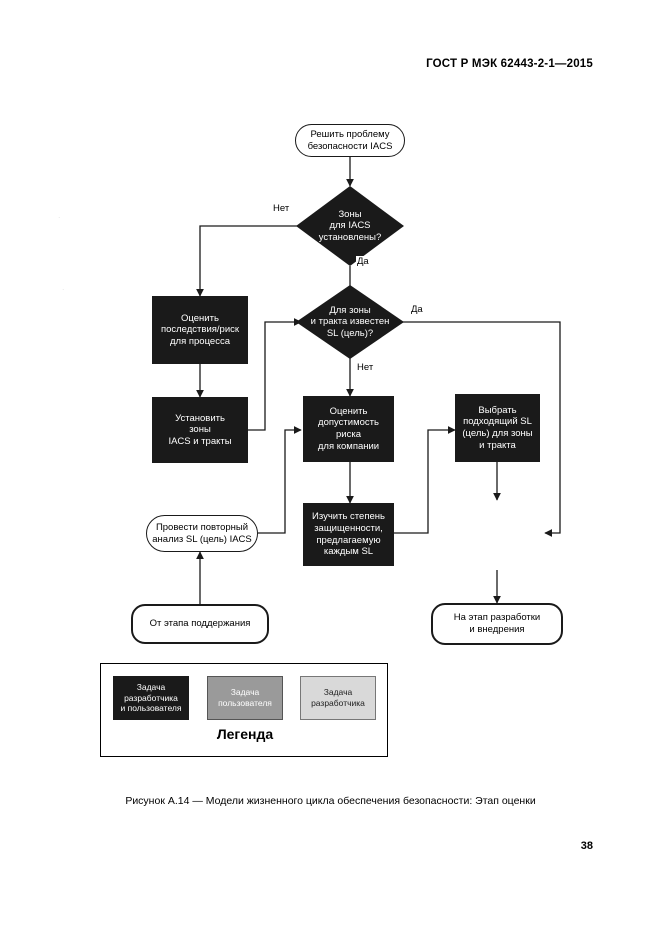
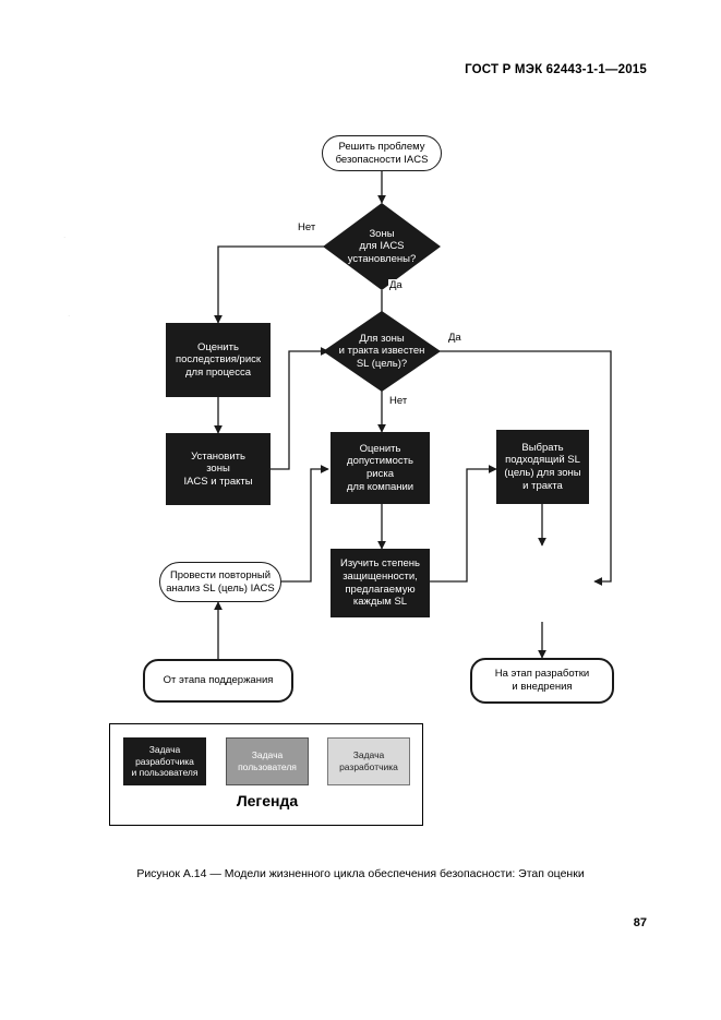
- ГОСТ Р МЭК 62443-2-1—2015
+ ГОСТ Р МЭК 62443-1-1—2015
  Решить проблему
  безопасности IACS
  Зоны
  для IACS
  установлены?
  Оценить
  последствия/риск
  для процесса
  Установить
  зоны
  IACS и тракты
  Для зоны
  и тракта известен
  SL (цель)?
  Оценить
  допустимость
  риска
  для компании
  Выбрать
  подходящий SL
  (цель) для зоны
  и тракта
  Изучить степень
  защищенности,
  предлагаемую
  каждым SL
  Провести повторный
  анализ SL (цель) IACS
  От этапа поддержания
  На этап разработки
  и внедрения
  Нет
  Да
  Да
  Нет
  Задача
  разработчика
  и пользователя
  Задача
  пользователя
  Задача
  разработчика
  Легенда
  Рисунок А.14 — Модели жизненного цикла обеспечения безопасности: Этап оценки
- 38
+ 87
